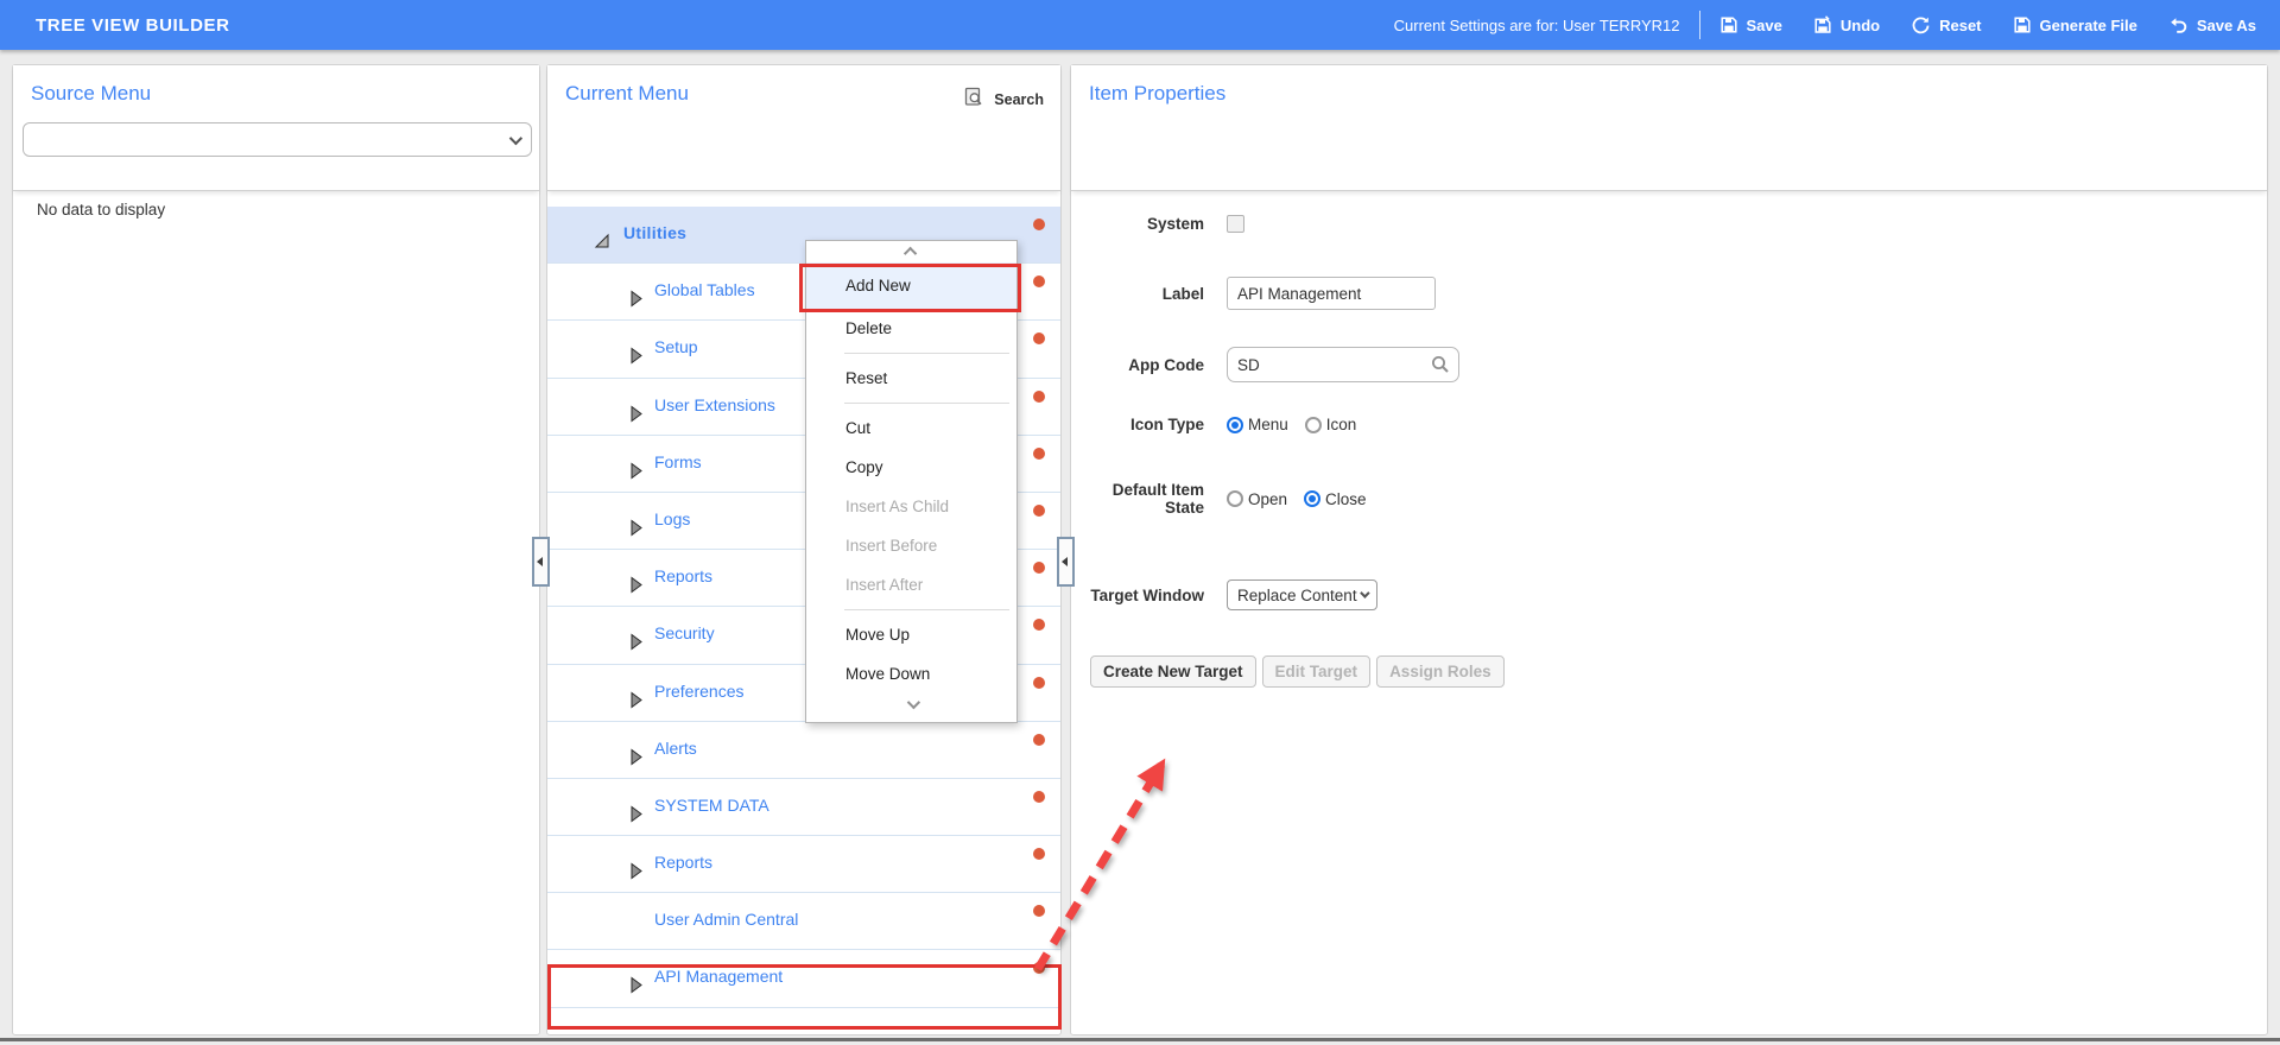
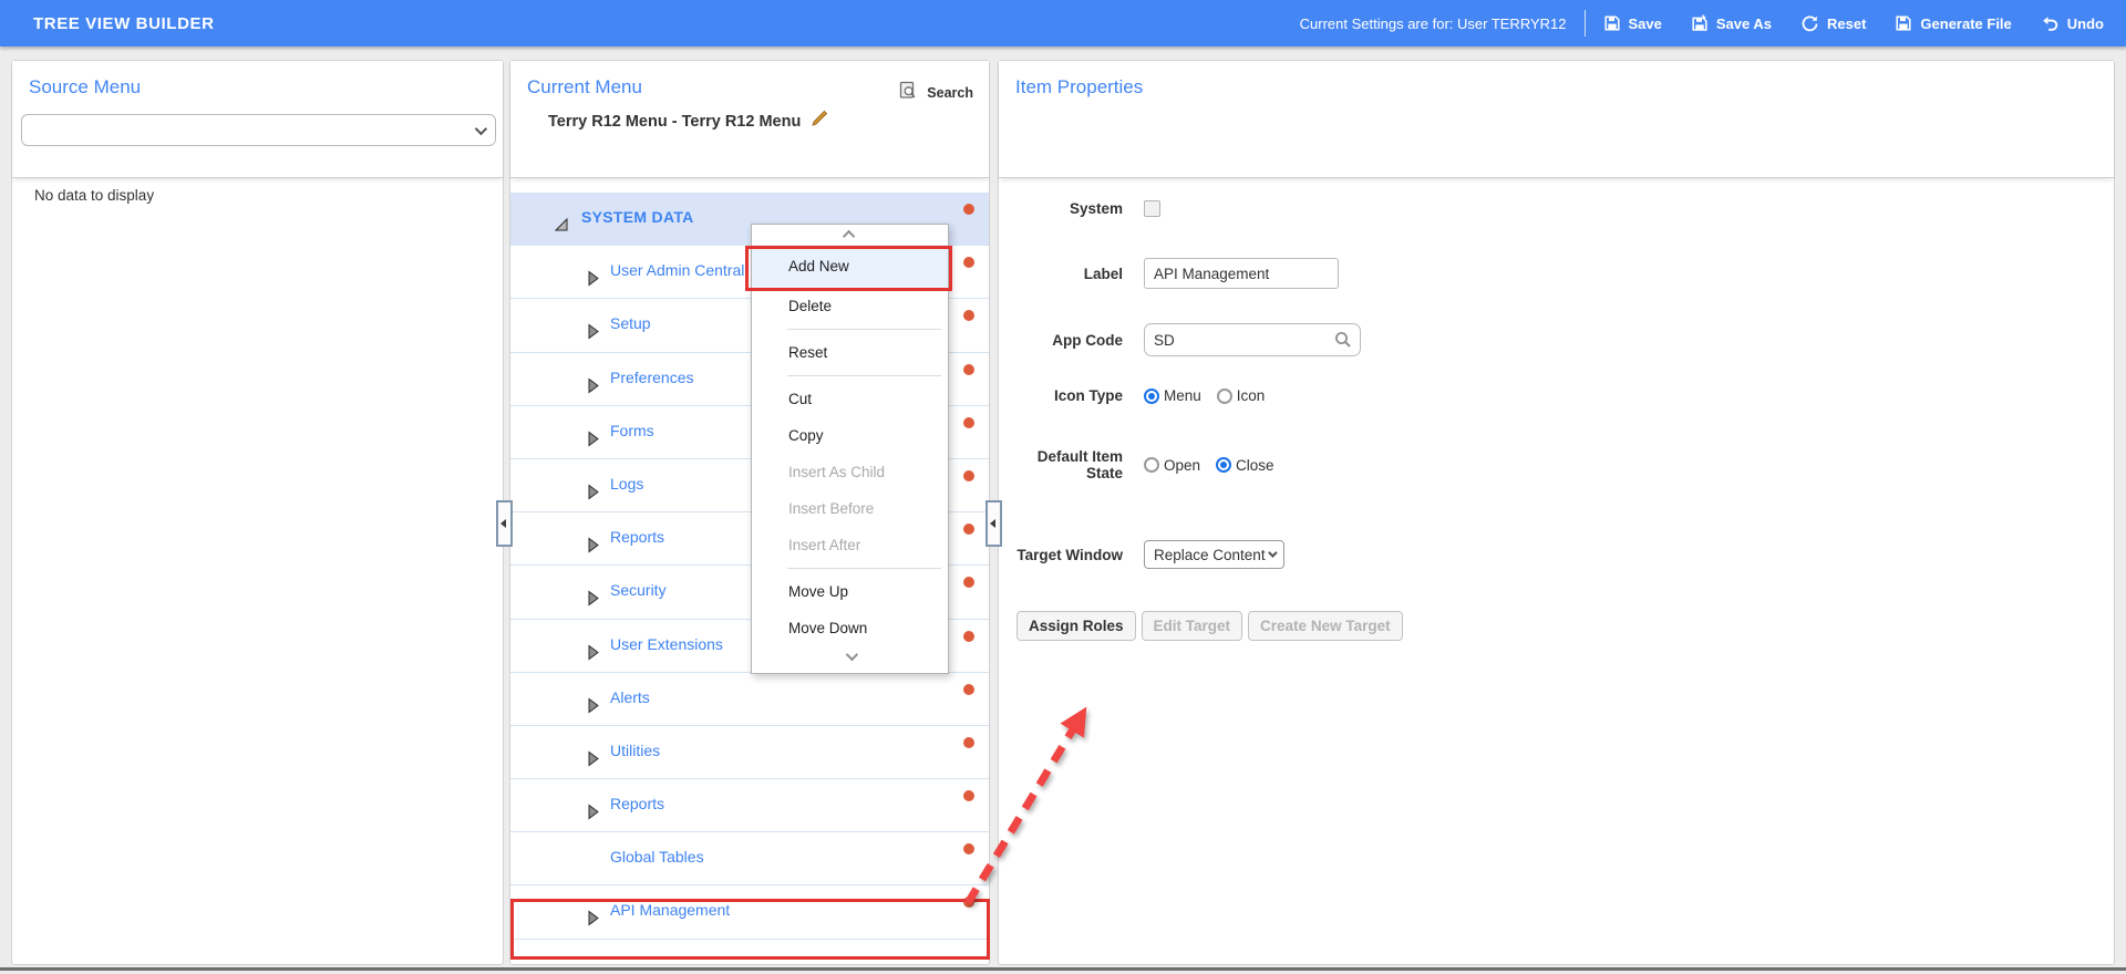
  TREE VIEW BUILDER
  Current Settings are for: User TERRYR12
  Save
- Undo
+ Save As
  Reset
  Generate File
- Save As
+ Undo
  Source Menu
  No data to display
  Current Menu
+ Terry R12 Menu - Terry R12 Menu
  Search
- Utilities
+ SYSTEM DATA
- Global Tables
+ User Admin Central
  Setup
- User Extensions
+ Preferences
  Forms
  Logs
  Reports
  Security
- Preferences
+ User Extensions
  Alerts
- SYSTEM DATA
+ Utilities
  Reports
- User Admin Central
+ Global Tables
  API Management
  Item Properties
  System
  Label
  API Management
  App Code
  SD
  Icon Type
  Menu
  Icon
  Default Item State
  Open
  Close
  Target Window
  Replace Content
- Create New Target
+ Assign Roles
  Edit Target
- Assign Roles
+ Create New Target
  Add New
  Delete
  Reset
  Cut
  Copy
  Insert As Child
  Insert Before
  Insert After
  Move Up
  Move Down
